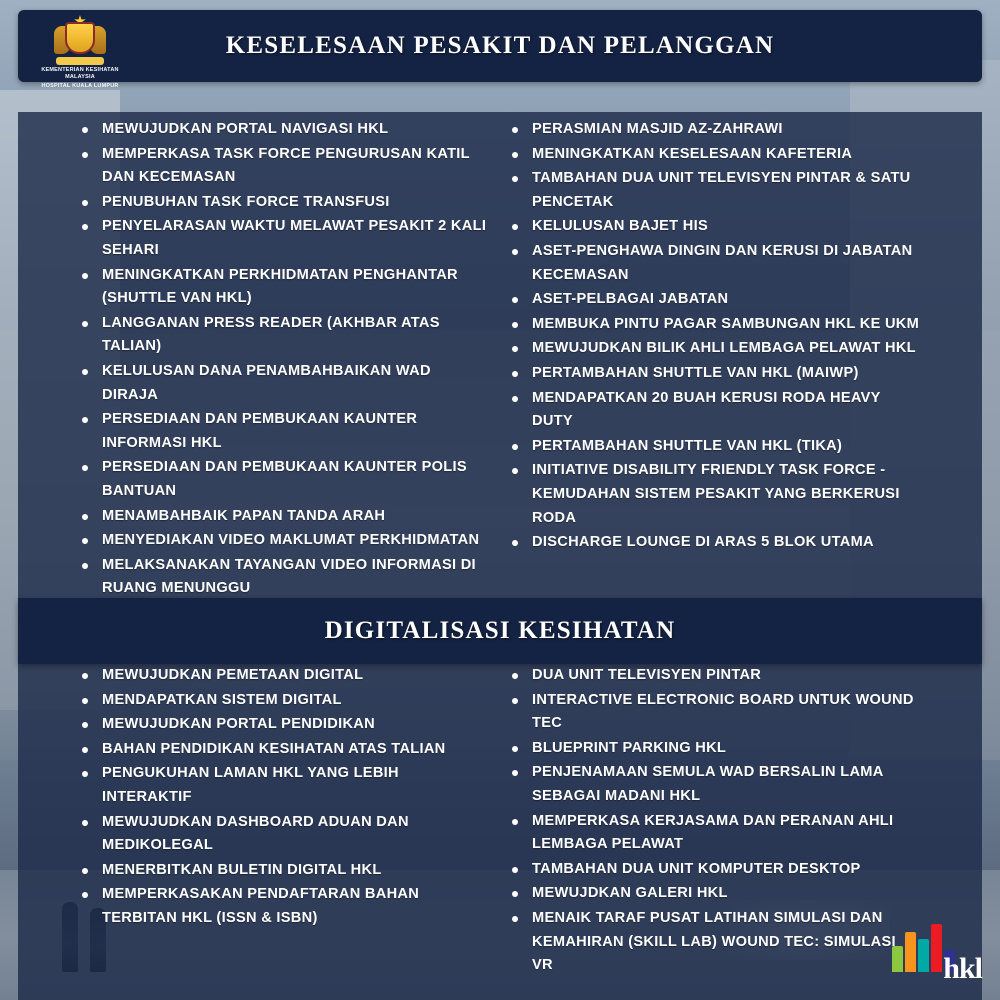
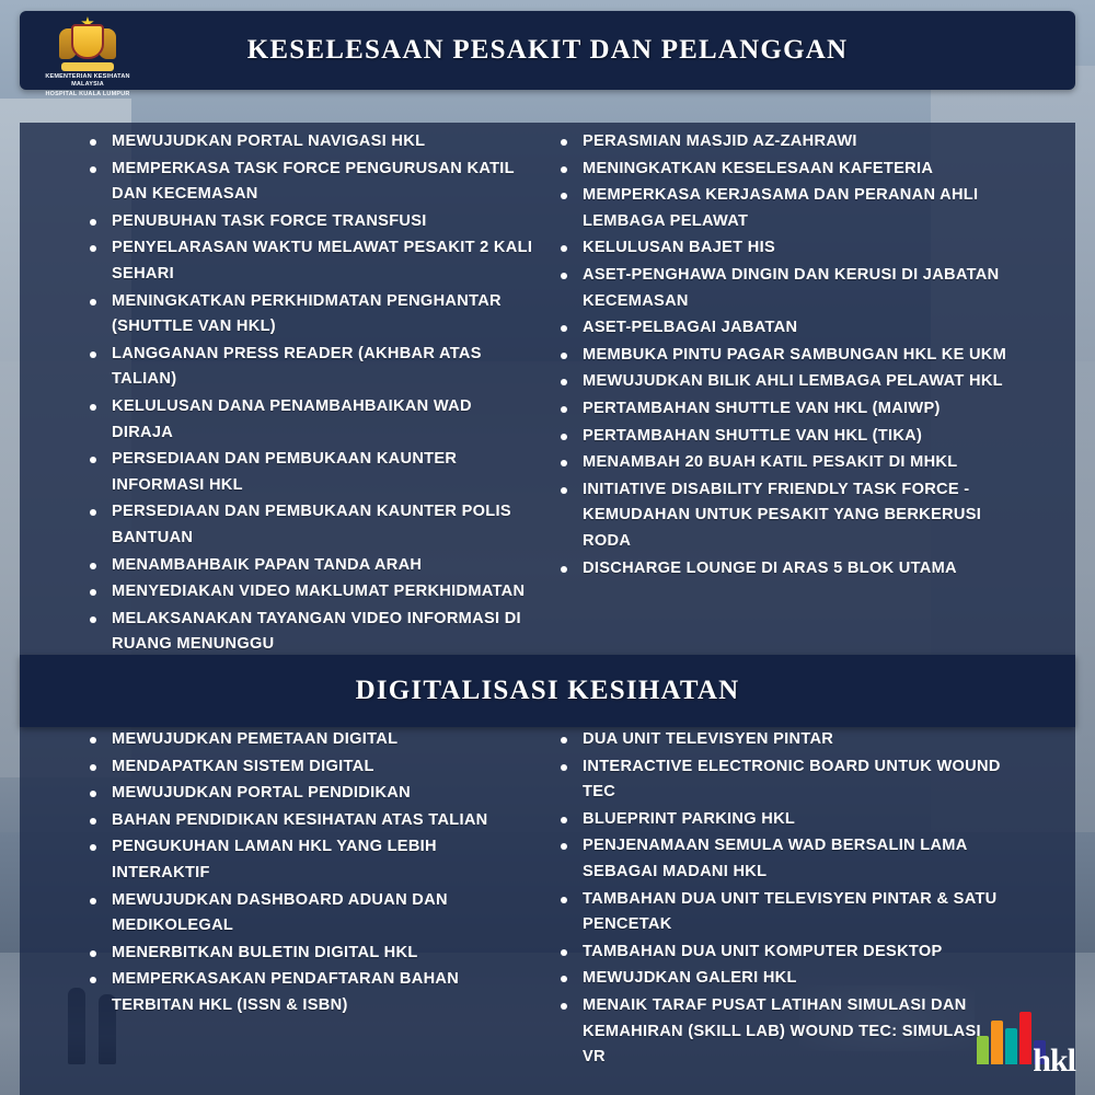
  KESELESAAN PESAKIT DAN PELANGGAN
  MEWUJUDKAN PORTAL NAVIGASI HKL
  MEMPERKASA TASK FORCE PENGURUSAN KATIL DAN KECEMASAN
  PENUBUHAN TASK FORCE TRANSFUSI
  PENYELARASAN WAKTU MELAWAT PESAKIT 2 KALI SEHARI
  MENINGKATKAN PERKHIDMATAN PENGHANTAR (SHUTTLE VAN HKL)
  LANGGANAN PRESS READER (AKHBAR ATAS TALIAN)
  KELULUSAN DANA PENAMBAHBAIKAN WAD DIRAJA
  PERSEDIAAN DAN PEMBUKAAN KAUNTER INFORMASI HKL
  PERSEDIAAN DAN PEMBUKAAN KAUNTER POLIS BANTUAN
  MENAMBAHBAIK PAPAN TANDA ARAH
  MENYEDIAKAN VIDEO MAKLUMAT PERKHIDMATAN
  MELAKSANAKAN TAYANGAN VIDEO INFORMASI DI RUANG MENUNGGU
  PERASMIAN MASJID AZ-ZAHRAWI
  MENINGKATKAN KESELESAAN KAFETERIA
- TAMBAHAN DUA UNIT TELEVISYEN PINTAR & SATU PENCETAK
+ MEMPERKASA KERJASAMA DAN PERANAN AHLI LEMBAGA PELAWAT
  KELULUSAN BAJET HIS
  ASET-PENGHAWA DINGIN DAN KERUSI DI JABATAN KECEMASAN
  ASET-PELBAGAI JABATAN
  MEMBUKA PINTU PAGAR SAMBUNGAN HKL KE UKM
  MEWUJUDKAN BILIK AHLI LEMBAGA PELAWAT HKL
  PERTAMBAHAN SHUTTLE VAN HKL (MAIWP)
- MENDAPATKAN 20 BUAH KERUSI RODA HEAVY DUTY
  PERTAMBAHAN SHUTTLE VAN HKL (TIKA)
+ MENAMBAH 20 BUAH KATIL PESAKIT DI MHKL
- INITIATIVE DISABILITY FRIENDLY TASK FORCE - KEMUDAHAN SISTEM PESAKIT YANG BERKERUSI RODA
+ INITIATIVE DISABILITY FRIENDLY TASK FORCE - KEMUDAHAN UNTUK PESAKIT YANG BERKERUSI RODA
  DISCHARGE LOUNGE DI ARAS 5 BLOK UTAMA
  DIGITALISASI KESIHATAN
  MEWUJUDKAN PEMETAAN DIGITAL
  MENDAPATKAN SISTEM DIGITAL
  MEWUJUDKAN PORTAL PENDIDIKAN
  BAHAN PENDIDIKAN KESIHATAN ATAS TALIAN
  PENGUKUHAN LAMAN HKL YANG LEBIH INTERAKTIF
  MEWUJUDKAN DASHBOARD ADUAN DAN MEDIKOLEGAL
  MENERBITKAN BULETIN DIGITAL HKL
  MEMPERKASAKAN PENDAFTARAN BAHAN TERBITAN HKL (ISSN & ISBN)
  DUA UNIT TELEVISYEN PINTAR
  INTERACTIVE ELECTRONIC BOARD UNTUK WOUND TEC
  BLUEPRINT PARKING HKL
  PENJENAMAAN SEMULA WAD BERSALIN LAMA SEBAGAI MADANI HKL
- MEMPERKASA KERJASAMA DAN PERANAN AHLI LEMBAGA PELAWAT
+ TAMBAHAN DUA UNIT TELEVISYEN PINTAR & SATU PENCETAK
  TAMBAHAN DUA UNIT KOMPUTER DESKTOP
  MEWUJDKAN GALERI HKL
  MENAIK TARAF PUSAT LATIHAN SIMULASI DAN KEMAHIRAN (SKILL LAB) WOUND TEC: SIMULASI VR
  hkl
